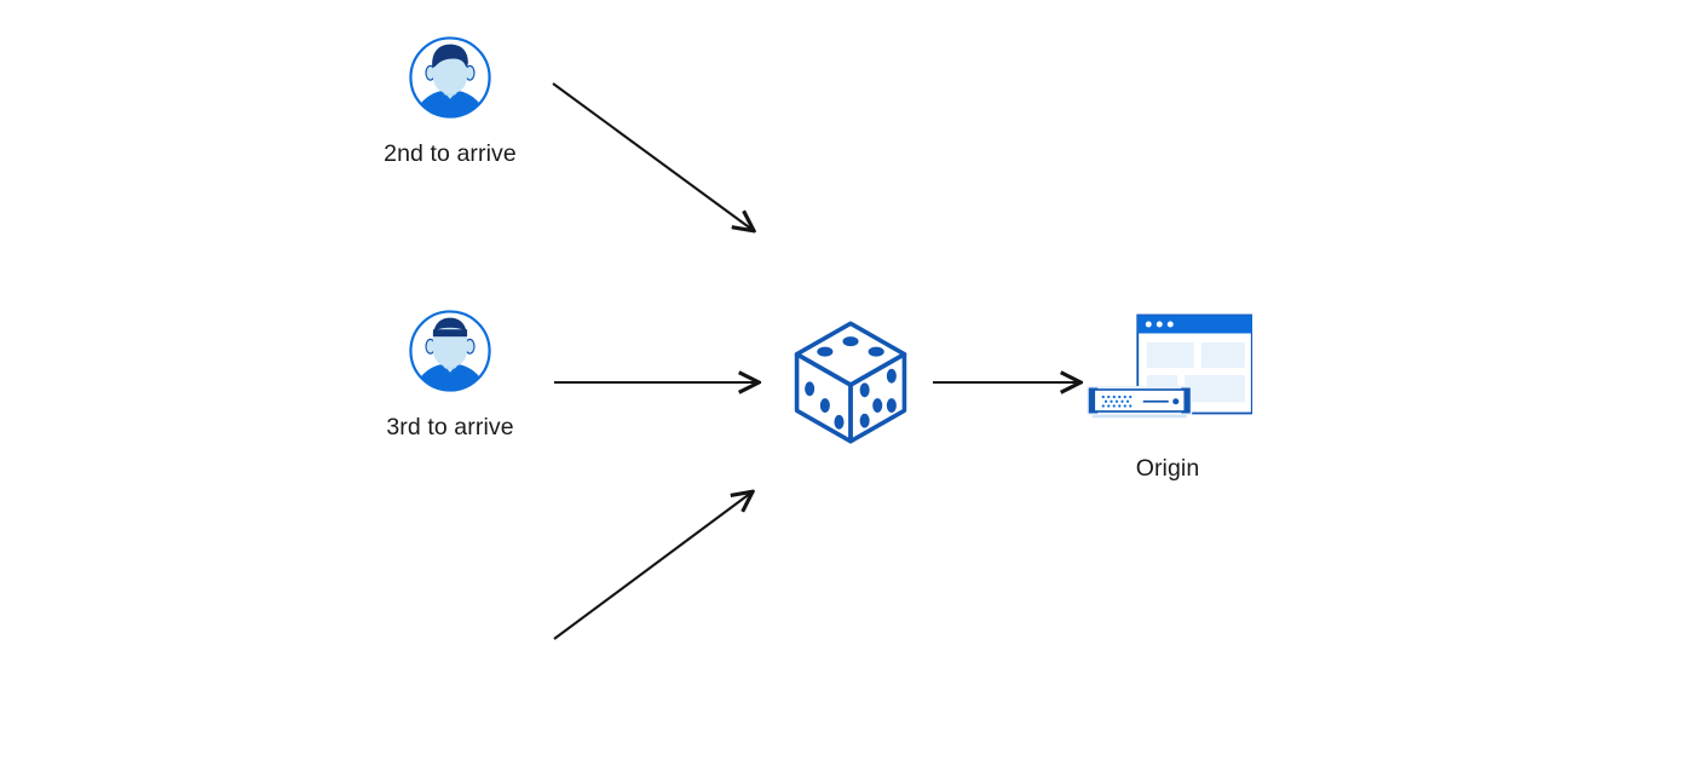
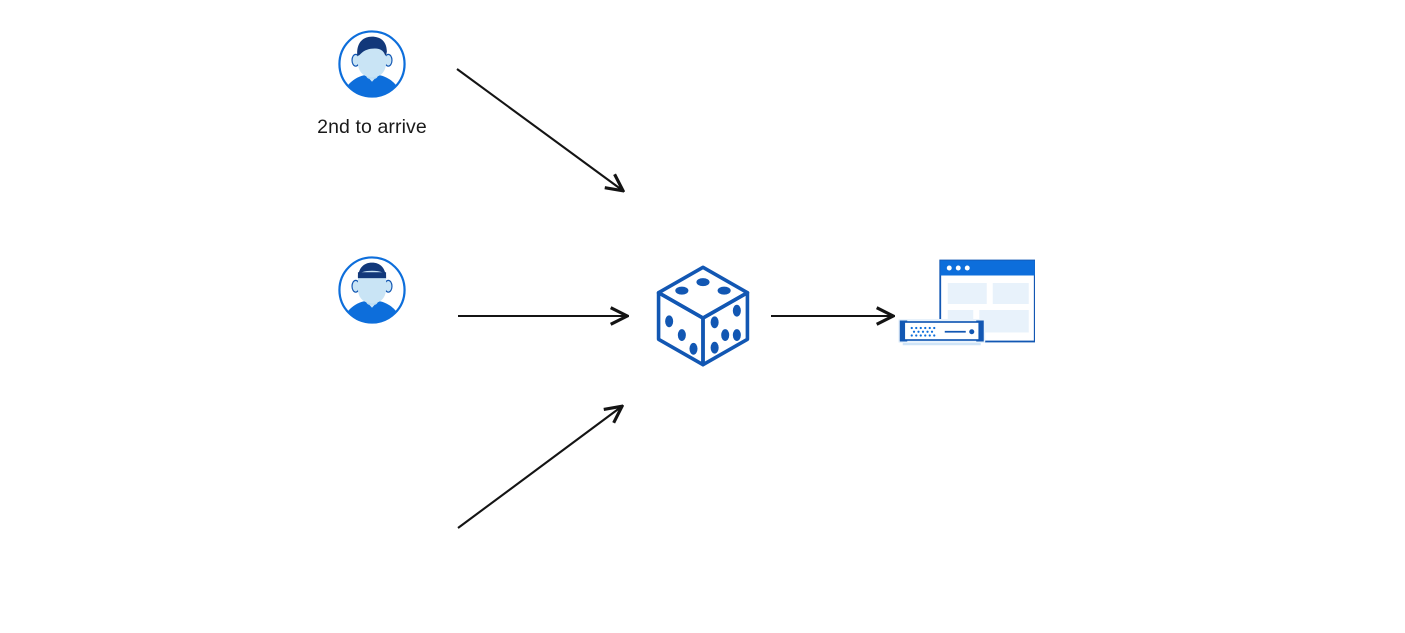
  2nd to arrive
- 3rd to arrive
- Origin
